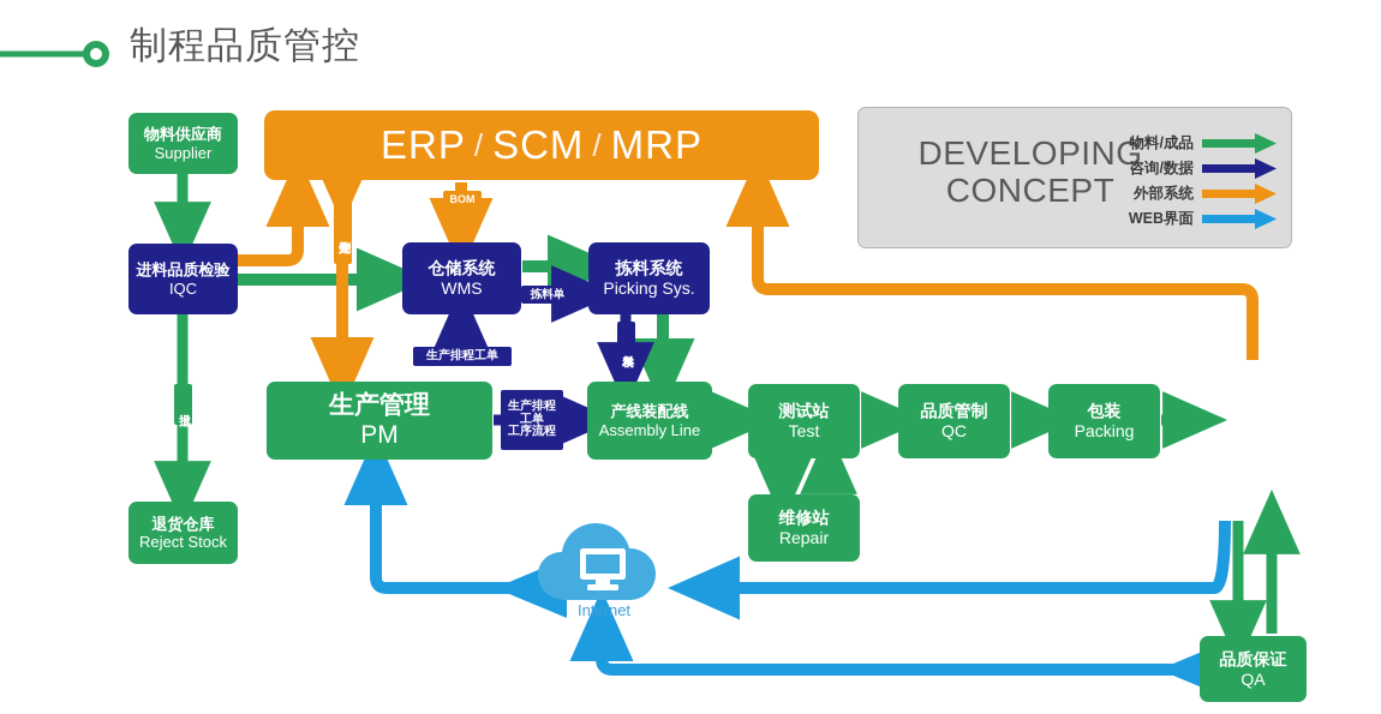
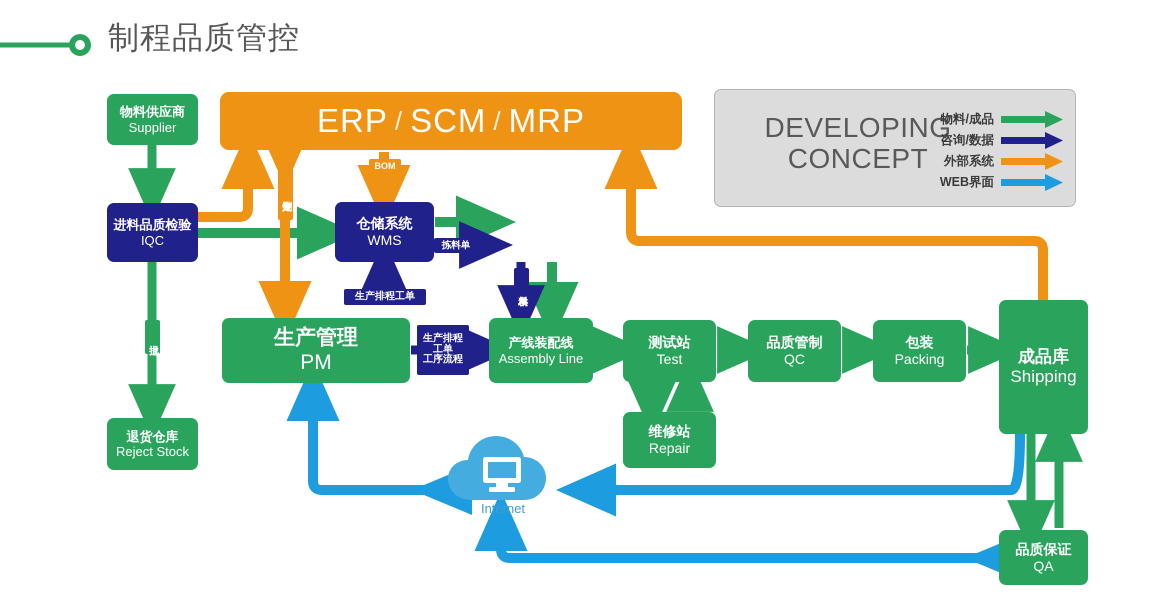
  制程品质管控
  ERP
  /
  SCM
  /
  MRP
  物料供应商
  Supplier
  进料品质检验
  IQC
  退货仓库
  Reject Stock
  仓储系统
  WMS
- 拣料系统
- Picking Sys.
  生产管理
  PM
  产线装配线
  Assembly Line
  测试站
  Test
  维修站
  Repair
  品质管制
  QC
  包装
  Packing
+ 成品库
+ Shipping
  品质保证
  QA
  BOM
  拣料单
  生产排程工单
  生产排程
  工单
  工序流程
  Internet
  DEVELOPING
  CONCEPT
  物料/成品
  咨询/数据
  外部系统
  WEB界面
